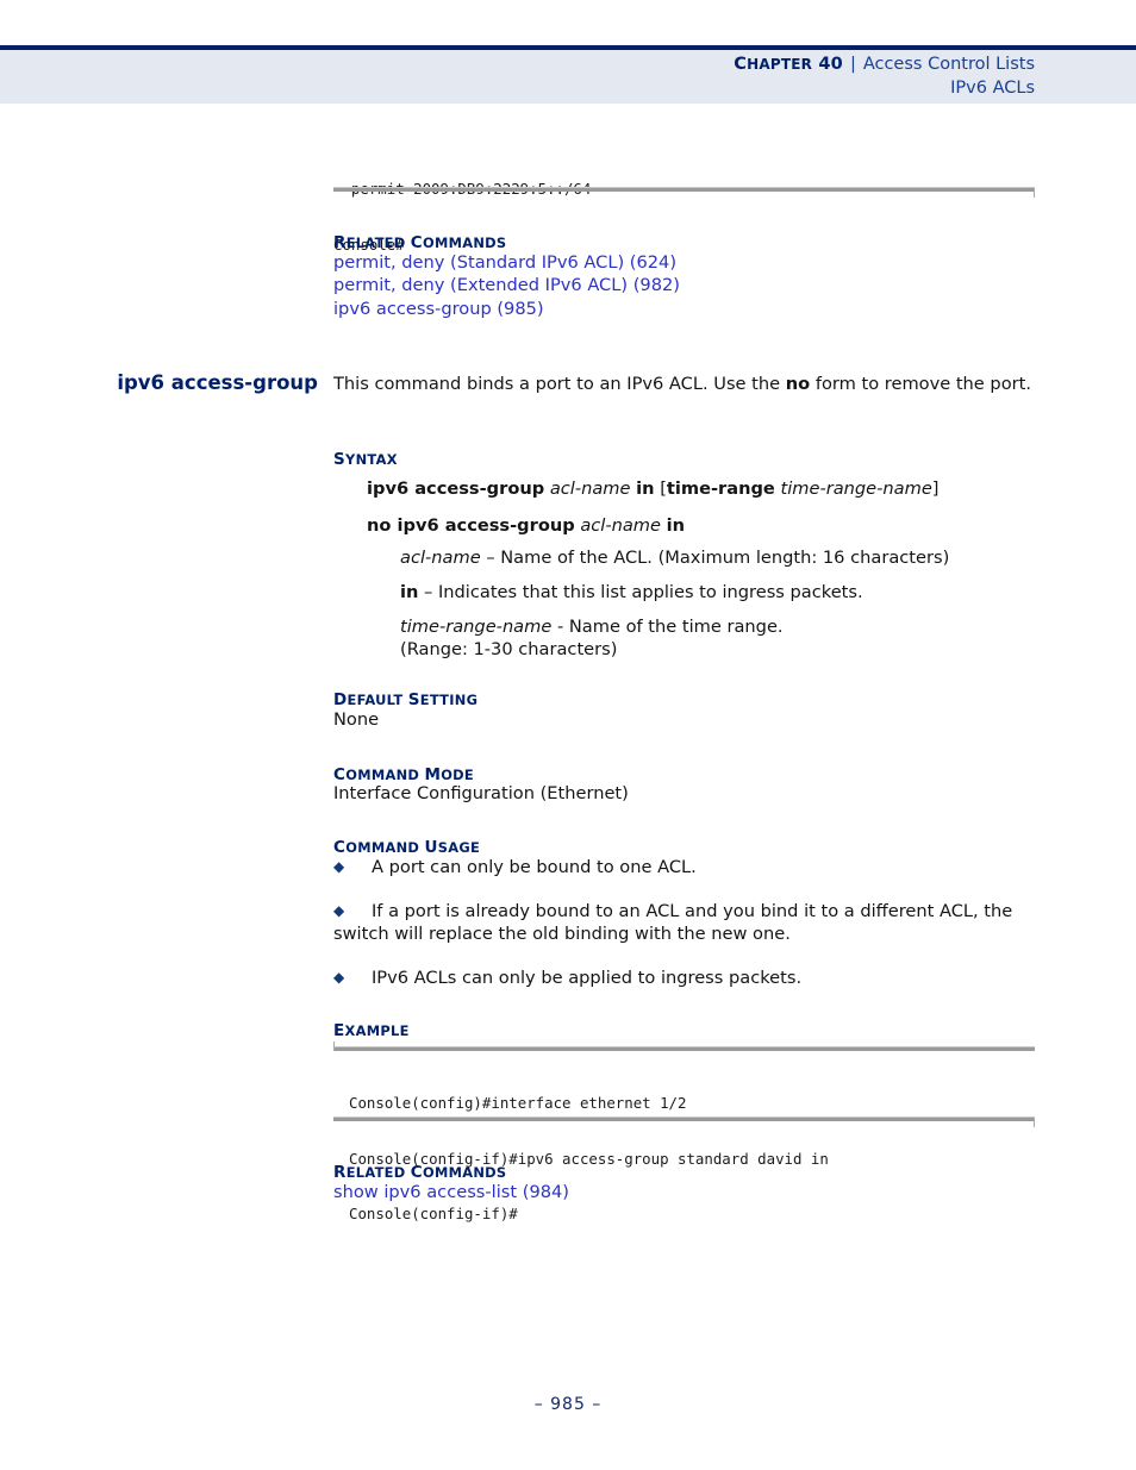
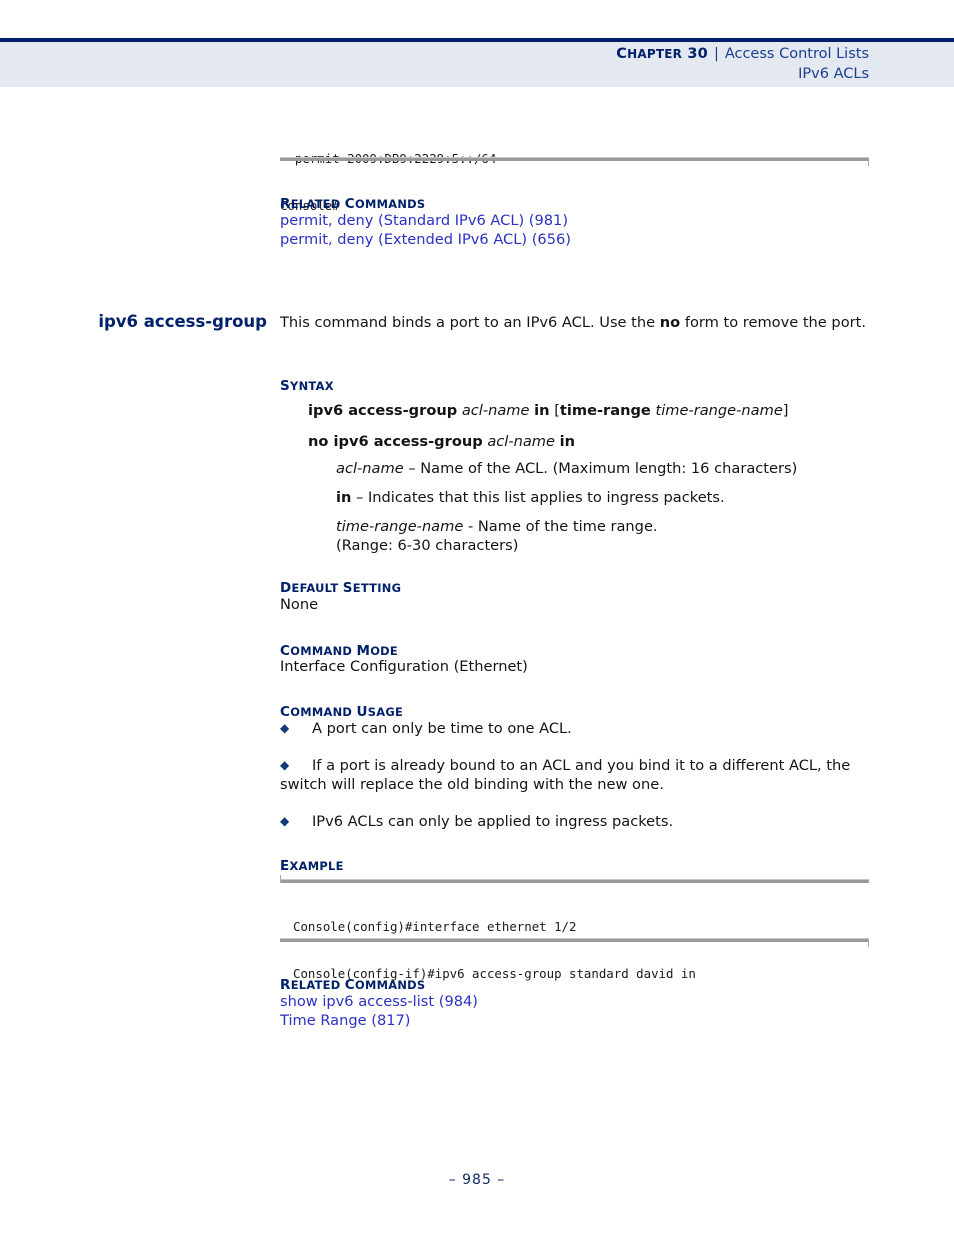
- CHAPTER 40 | Access Control Lists
+ CHAPTER 30 | Access Control Lists
  IPv6 ACLs
  Console#
  RELATED COMMANDS
- permit, deny (Standard IPv6 ACL) (624)
+ permit, deny (Standard IPv6 ACL) (981)
- permit, deny (Extended IPv6 ACL) (982)
+ permit, deny (Extended IPv6 ACL) (656)
- ipv6 access-group (985)
  ipv6 access-group
  This command binds a port to an IPv6 ACL. Use the no form to remove the port.
  SYNTAX
  ipv6 access-group acl-name in [time-range time-range-name]
  no ipv6 access-group acl-name in
  acl-name – Name of the ACL. (Maximum length: 16 characters)
  in – Indicates that this list applies to ingress packets.
  time-range-name - Name of the time range.
- (Range: 1-30 characters)
+ (Range: 6-30 characters)
  DEFAULT SETTING
  None
  COMMAND MODE
  Interface Configuration (Ethernet)
  COMMAND USAGE
  ◆
- A port can only be bound to one ACL.
+ A port can only be time to one ACL.
  ◆
  If a port is already bound to an ACL and you bind it to a different ACL, the switch will replace the old binding with the new one.
  ◆
  IPv6 ACLs can only be applied to ingress packets.
  EXAMPLE
  Console(config)#interface ethernet 1/2
  Console(config-if)#ipv6 access-group standard david in
- Console(config-if)#
  RELATED COMMANDS
  show ipv6 access-list (984)
+ Time Range (817)
  – 985 –
